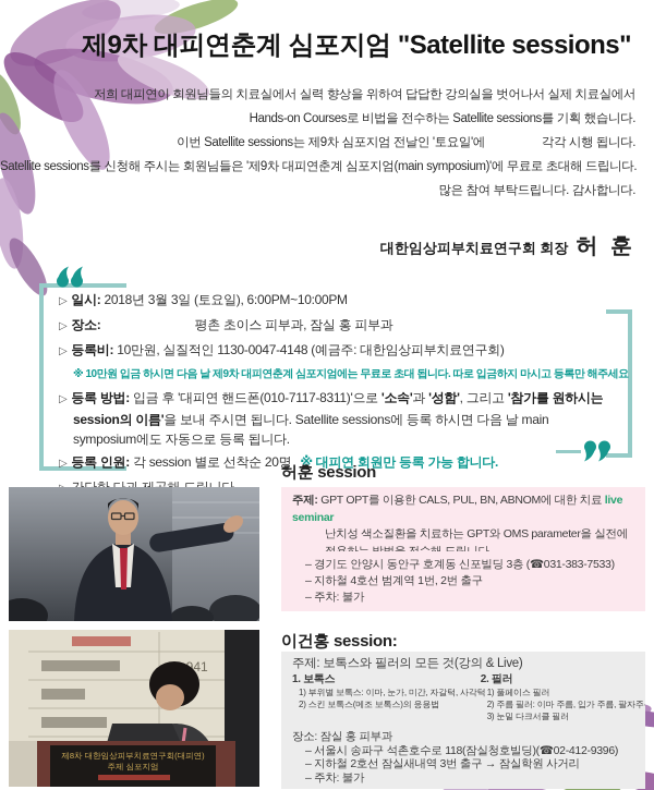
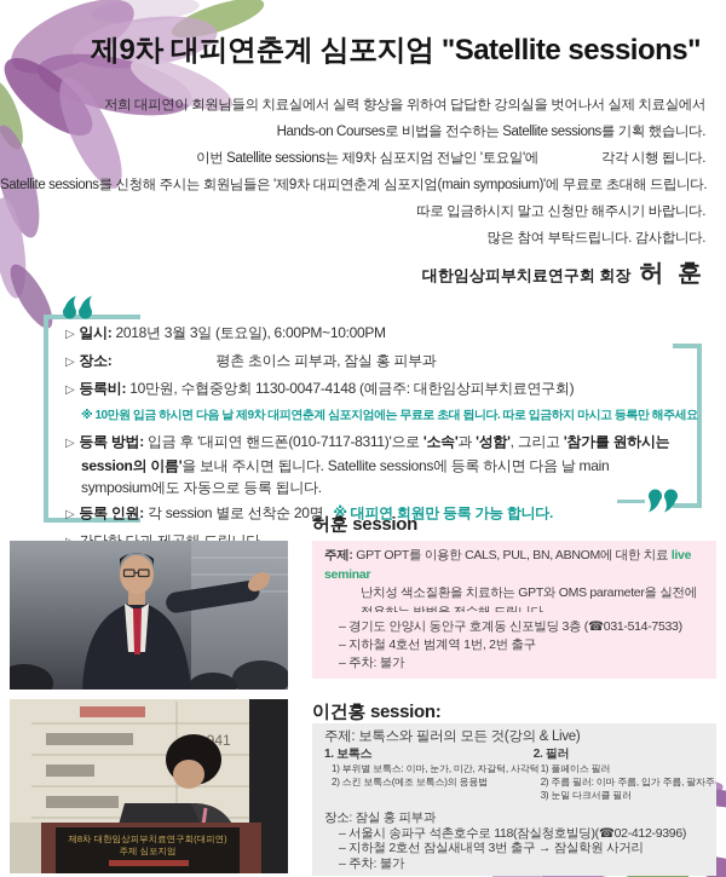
  제9차 대피연춘계 심포지엄 "Satellite sessions"
  저희 대피연이 회원님들의 치료실에서 실력 향상을 위하여 답답한 강의실을 벗어나서 실제 치료실에서
  Hands-on Courses로 비법을 전수하는 Satellite sessions를 기획 했습니다.
  이번 Satellite sessions는 제9차 심포지엄 전날인 '토요일'에 각각 시행 됩니다.
  Satellite sessions를 신청해 주시는 회원님들은 '제9차 대피연춘계 심포지엄(main symposium)'에 무료로 초대해 드립니다.
+ 따로 입금하시지 말고 신청만 해주시기 바랍니다.
  많은 참여 부탁드립니다. 감사합니다.
  대한임상피부치료연구회 회장 허 훈
  ▷ 일시: 2018년 3월 3일 (토요일), 6:00PM~10:00PM
  ▷ 장소: 평촌 초이스 피부과, 잠실 홍 피부과
- ▷ 등록비: 10만원, 실질적인 1130-0047-4148 (예금주: 대한임상피부치료연구회)
+ ▷ 등록비: 10만원, 수협중앙회 1130-0047-4148 (예금주: 대한임상피부치료연구회)
  ※ 10만원 입금 하시면 다음 날 제9차 대피연춘계 심포지엄에는 무료로 초대 됩니다. 따로 입금하지 마시고 등록만 해주세요
  ▷ 등록 방법: 입금 후 '대피연 핸드폰(010-7117-8311)'으로 '소속'과 '성함', 그리고 '참가를 원하시는 session의 이름'을 보내 주시면 됩니다. Satellite sessions에 등록 하시면 다음 날 main symposium에도 자동으로 등록 됩니다.
  ▷ 등록 인원: 각 session 별로 선착순 20명 ※ 대피연 회원만 등록 가능 합니다.
  제8차 대한임상피부치료연구회(대피연)
  주제 심포지엄
  허훈 session
  주제: GPT OPT를 이용한 CALS, PUL, BN, ABNOM에 대한 치료 live seminar
- – 경기도 안양시 동안구 호계동 신포빌딩 3층 (☎031-383-7533)
+ – 경기도 안양시 동안구 호계동 신포빌딩 3층 (☎031-514-7533)
  – 지하철 4호선 범계역 1번, 2번 출구
  – 주차: 불가
  이건홍 session:
  주제: 보톡스와 필러의 모든 것(강의 & Live)
  1. 보톡스
  1) 부위별 보톡스: 이마, 눈가, 미간, 자갈턱, 사각
  2) 스킨 보톡스(메조 보톡스)의 응용법
  2. 필러
  1) 풀페이스 필러
  2) 주름 필러: 이마 주름, 입가 주름, 팔자주
  3) 눈밑 다크서클 필러
  장소: 잠실 홍 피부과
  – 서울시 송파구 석촌호수로 118(잠실청호빌딩)(☎02-412-9396)
  – 지하철 2호선 잠실새내역 3번 출구 → 잠실학원 사거리
  – 주차: 불가
